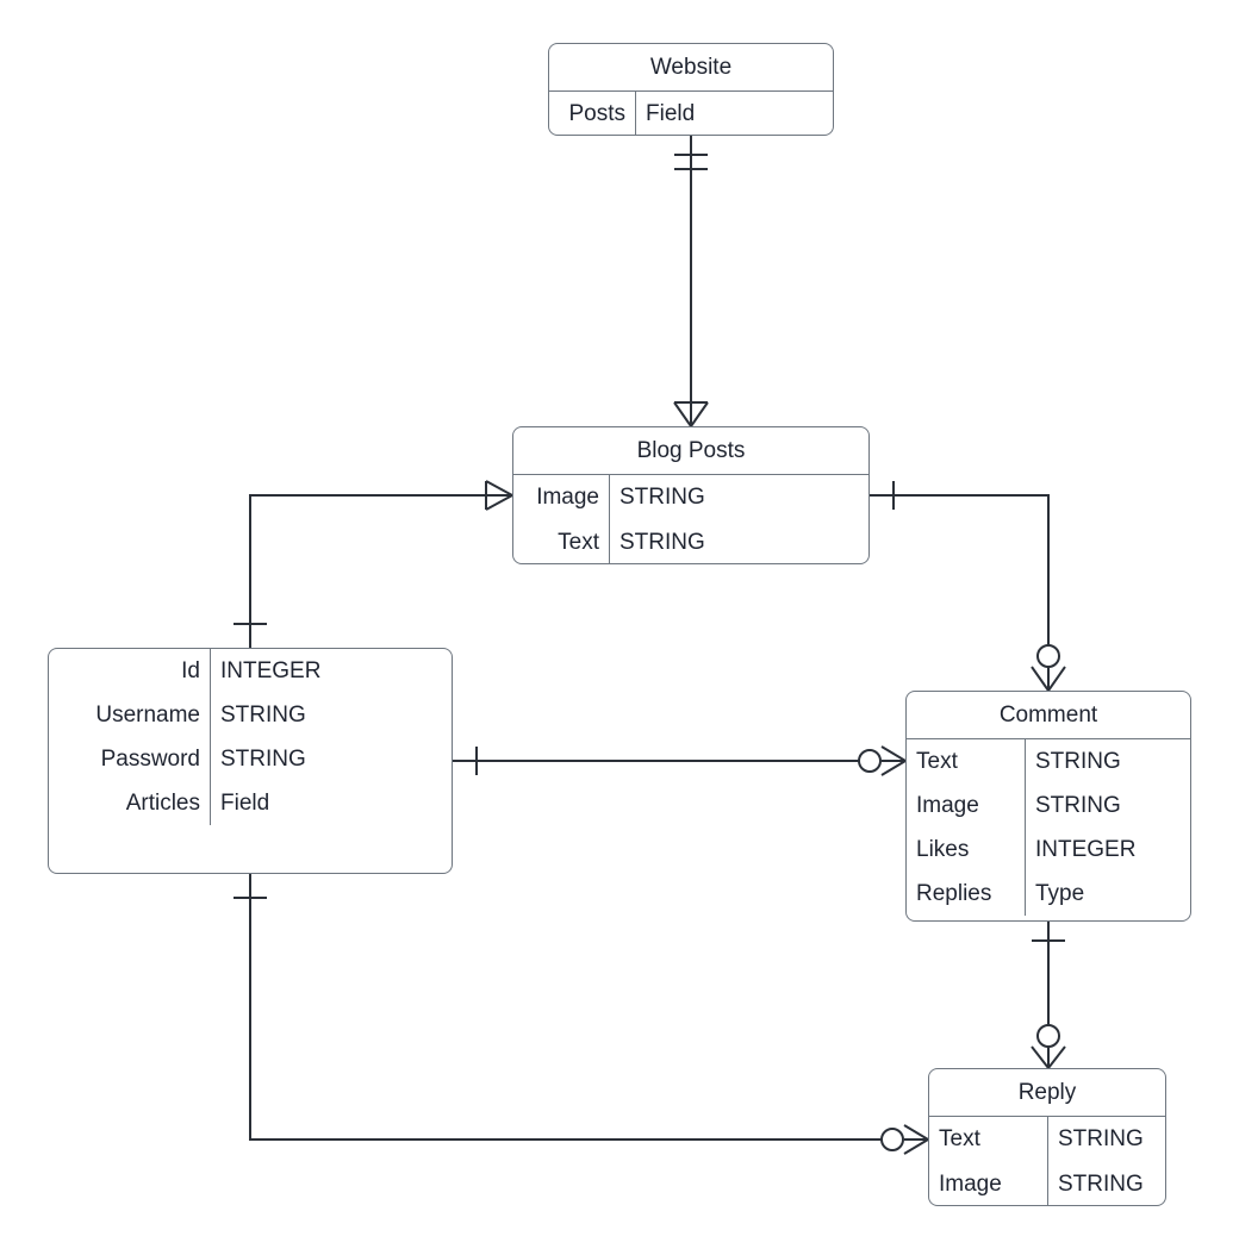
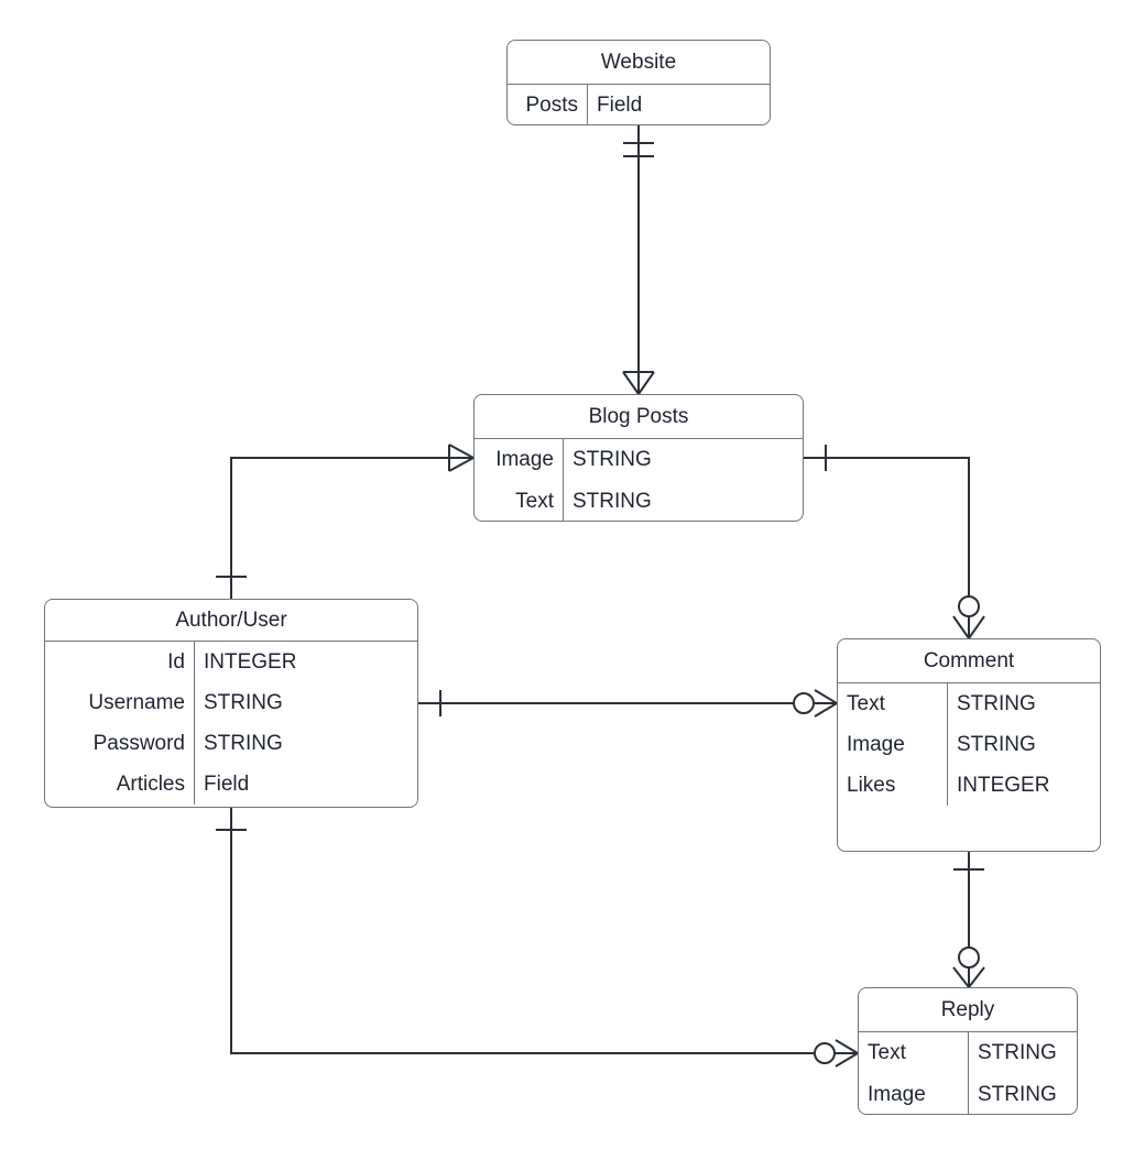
  Website
  Posts
  Field
  Blog Posts
  Image
  STRING
  Text
  STRING
+ Author/User
  Id
  INTEGER
  Username
  STRING
  Password
  STRING
  Articles
  Field
  Comment
  Text
  STRING
  Image
  STRING
  Likes
  INTEGER
- Replies
- Type
  Reply
  Text
  STRING
  Image
  STRING
